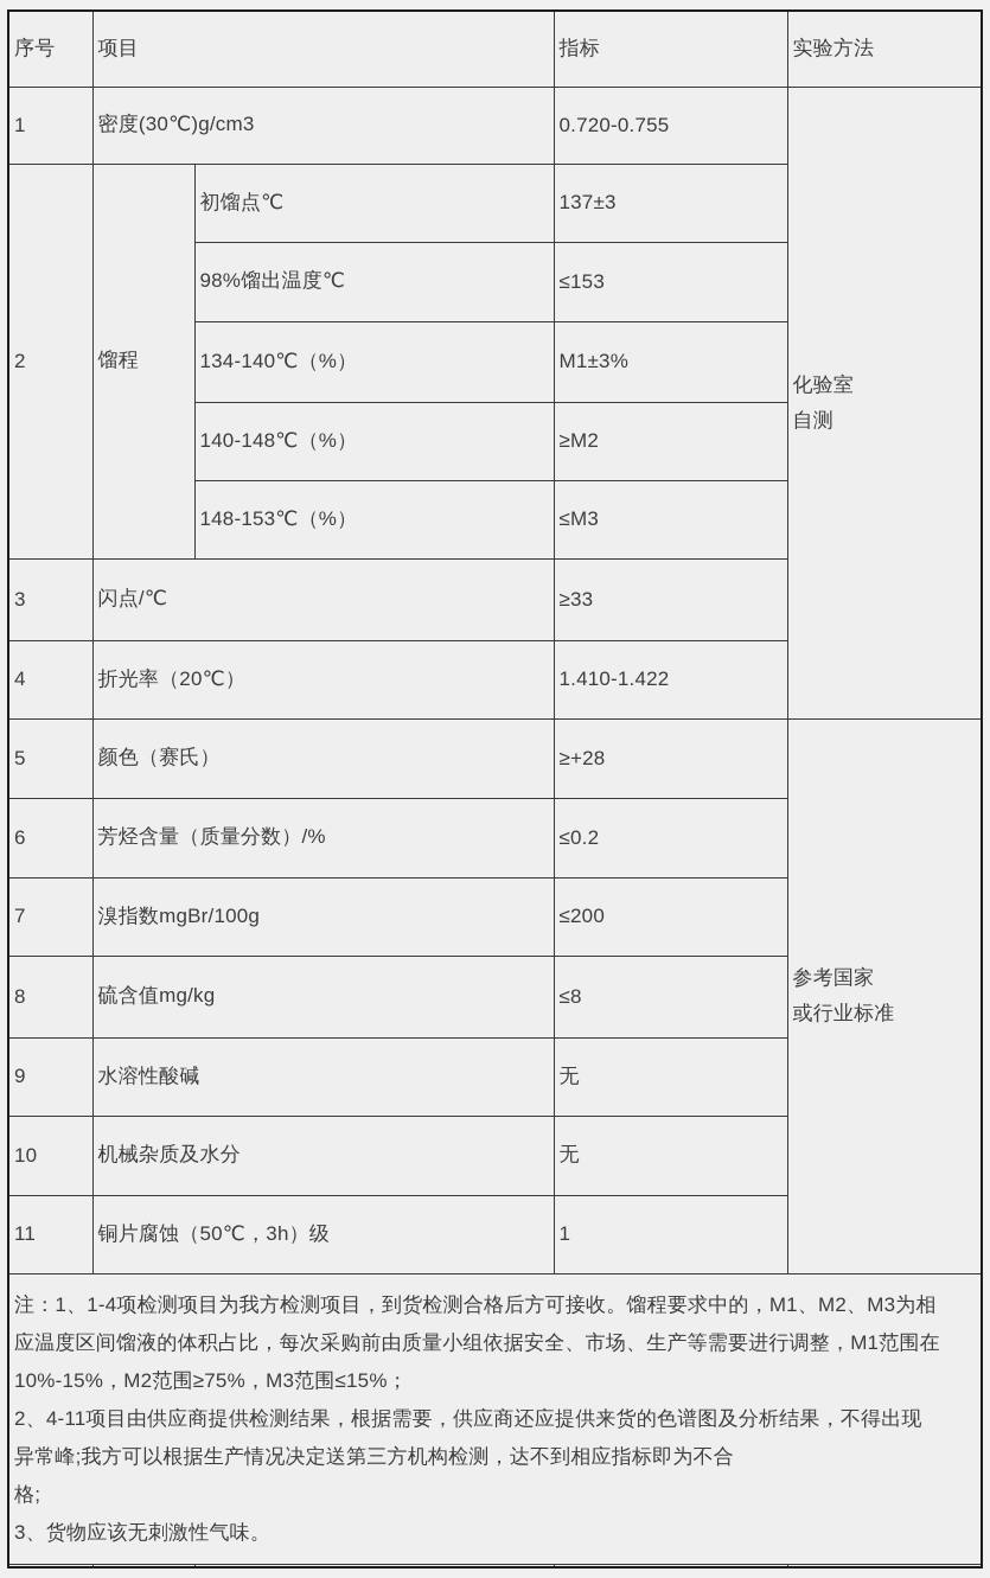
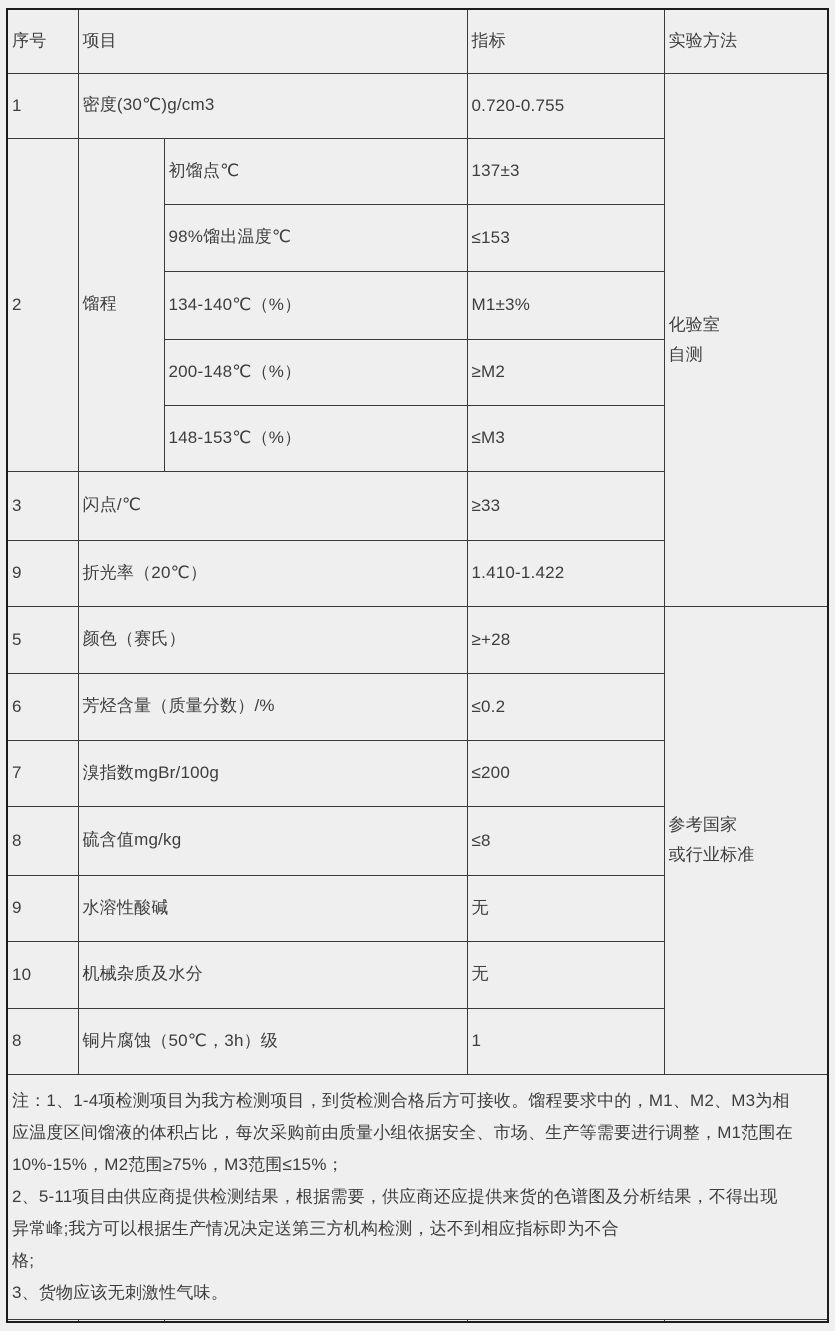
  序号	项目	指标	实验方法
  1	密度(30℃)g/cm3	0.720-0.755	化验室 自测
  2	馏程	初馏点℃	137±3
  98%馏出温度℃	≤153
  134-140℃（%）	M1±3%
- 140-148℃（%）	≥M2
+ 200-148℃（%）	≥M2
  148-153℃（%）	≤M3
  3	闪点/℃	≥33
- 4	折光率（20℃）	1.410-1.422
+ 9	折光率（20℃）	1.410-1.422
  5	颜色（赛氏）	≥+28	参考国家 或行业标准
  6	芳烃含量（质量分数）/%	≤0.2
  7	溴指数mgBr/100g	≤200
  8	硫含值mg/kg	≤8
  9	水溶性酸碱	无
  10	机械杂质及水分	无
- 11	铜片腐蚀（50℃，3h）级	1
+ 8	铜片腐蚀（50℃，3h）级	1
- 注：1、1-4项检测项目为我方检测项目，到货检测合格后方可接收。馏程要求中的，M1、M2、M3为相 应温度区间馏液的体积占比，每次采购前由质量小组依据安全、市场、生产等需要进行调整，M1范围在 10%-15%，M2范围≥75%，M3范围≤15%； 2、4-11项目由供应商提供检测结果，根据需要，供应商还应提供来货的色谱图及分析结果，不得出现 异常峰;我方可以根据生产情况决定送第三方机构检测，达不到相应指标即为不合 格; 3、货物应该无刺激性气味。
+ 注：1、1-4项检测项目为我方检测项目，到货检测合格后方可接收。馏程要求中的，M1、M2、M3为相 应温度区间馏液的体积占比，每次采购前由质量小组依据安全、市场、生产等需要进行调整，M1范围在 10%-15%，M2范围≥75%，M3范围≤15%； 2、5-11项目由供应商提供检测结果，根据需要，供应商还应提供来货的色谱图及分析结果，不得出现 异常峰;我方可以根据生产情况决定送第三方机构检测，达不到相应指标即为不合 格; 3、货物应该无刺激性气味。
